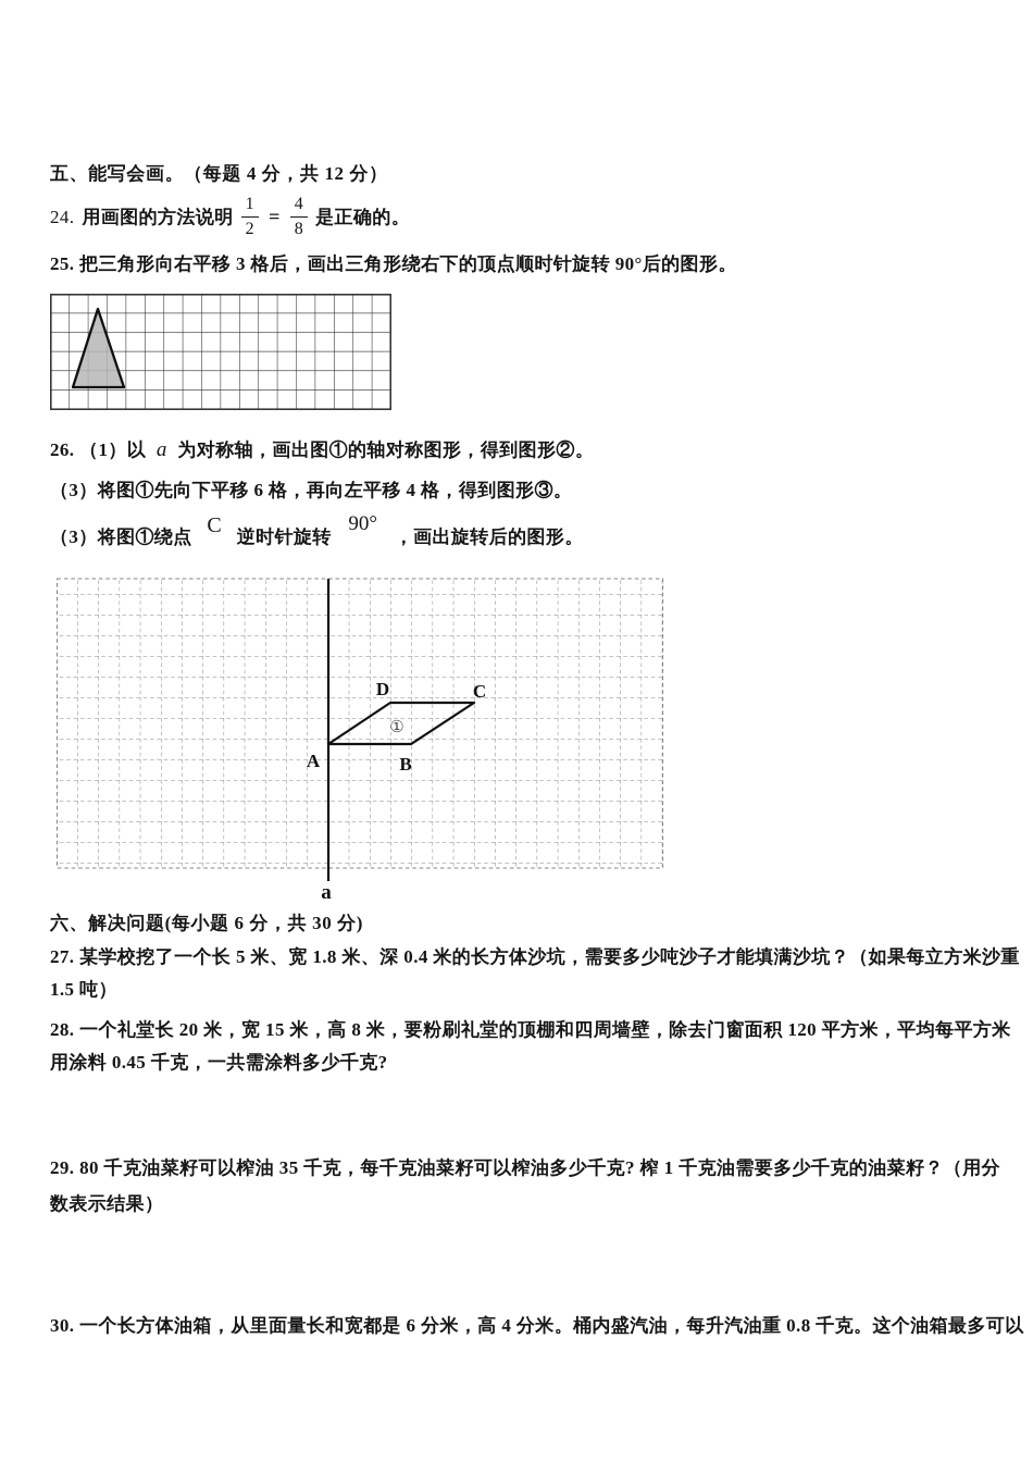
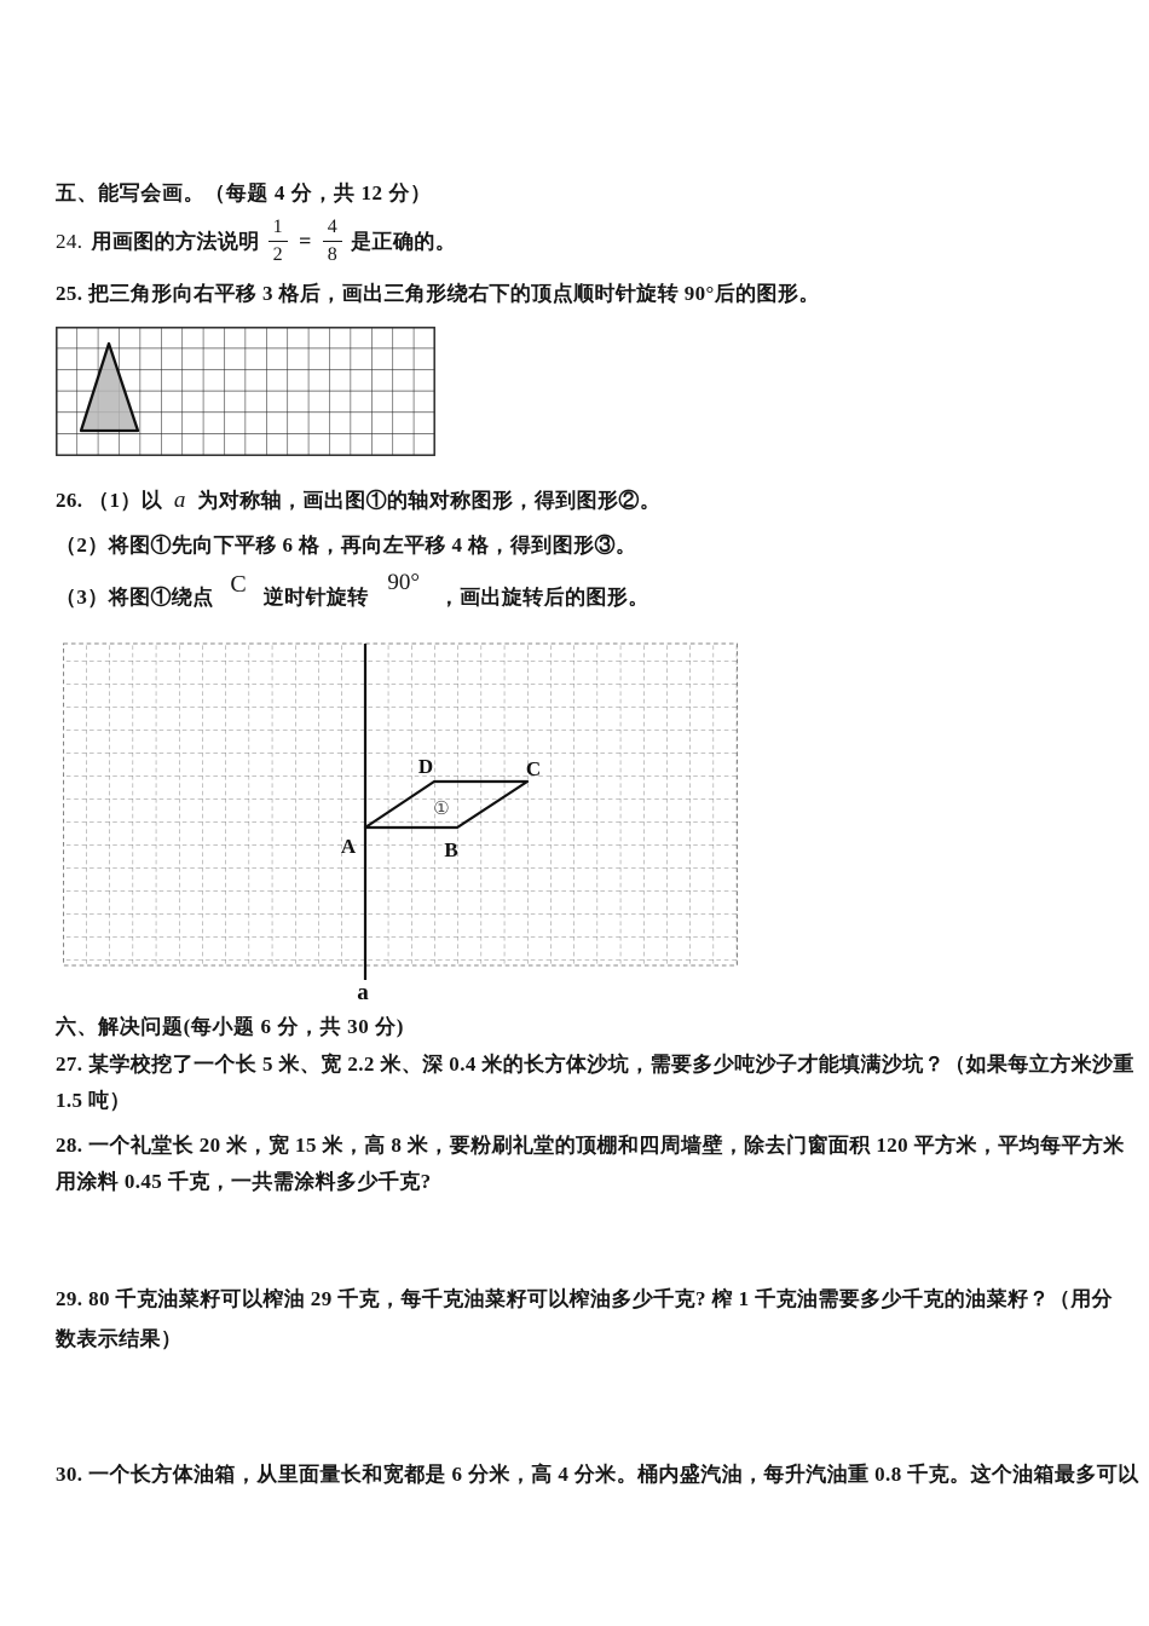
  五、能写会画。（每题 4 分，共 12 分）
  24.
  用画图的方法说明
  1
  2
  =
  4
  8
  是正确的。
  25. 把三角形向右平移 3 格后，画出三角形绕右下的顶点顺时针旋转 90°后的图形。
  26. （1）以 a 为对称轴，画出图①的轴对称图形，得到图形②。
- （3）将图①先向下平移 6 格，再向左平移 4 格，得到图形③。
+ （2）将图①先向下平移 6 格，再向左平移 4 格，得到图形③。
  （3）将图①绕点 C 逆时针旋转 90° ，画出旋转后的图形。
  A
  B
  C
  D
  ①
  a
  六、解决问题(每小题 6 分，共 30 分)
- 27. 某学校挖了一个长 5 米、宽 1.8 米、深 0.4 米的长方体沙坑，需要多少吨沙子才能填满沙坑？（如果每立方米沙重
+ 27. 某学校挖了一个长 5 米、宽 2.2 米、深 0.4 米的长方体沙坑，需要多少吨沙子才能填满沙坑？（如果每立方米沙重
  1.5 吨）
  28. 一个礼堂长 20 米，宽 15 米，高 8 米，要粉刷礼堂的顶棚和四周墙壁，除去门窗面积 120 平方米，平均每平方米
  用涂料 0.45 千克，一共需涂料多少千克?
- 29. 80 千克油菜籽可以榨油 35 千克，每千克油菜籽可以榨油多少千克? 榨 1 千克油需要多少千克的油菜籽？（用分
+ 29. 80 千克油菜籽可以榨油 29 千克，每千克油菜籽可以榨油多少千克? 榨 1 千克油需要多少千克的油菜籽？（用分
  数表示结果）
  30. 一个长方体油箱，从里面量长和宽都是 6 分米，高 4 分米。桶内盛汽油，每升汽油重 0.8 千克。这个油箱最多可以
